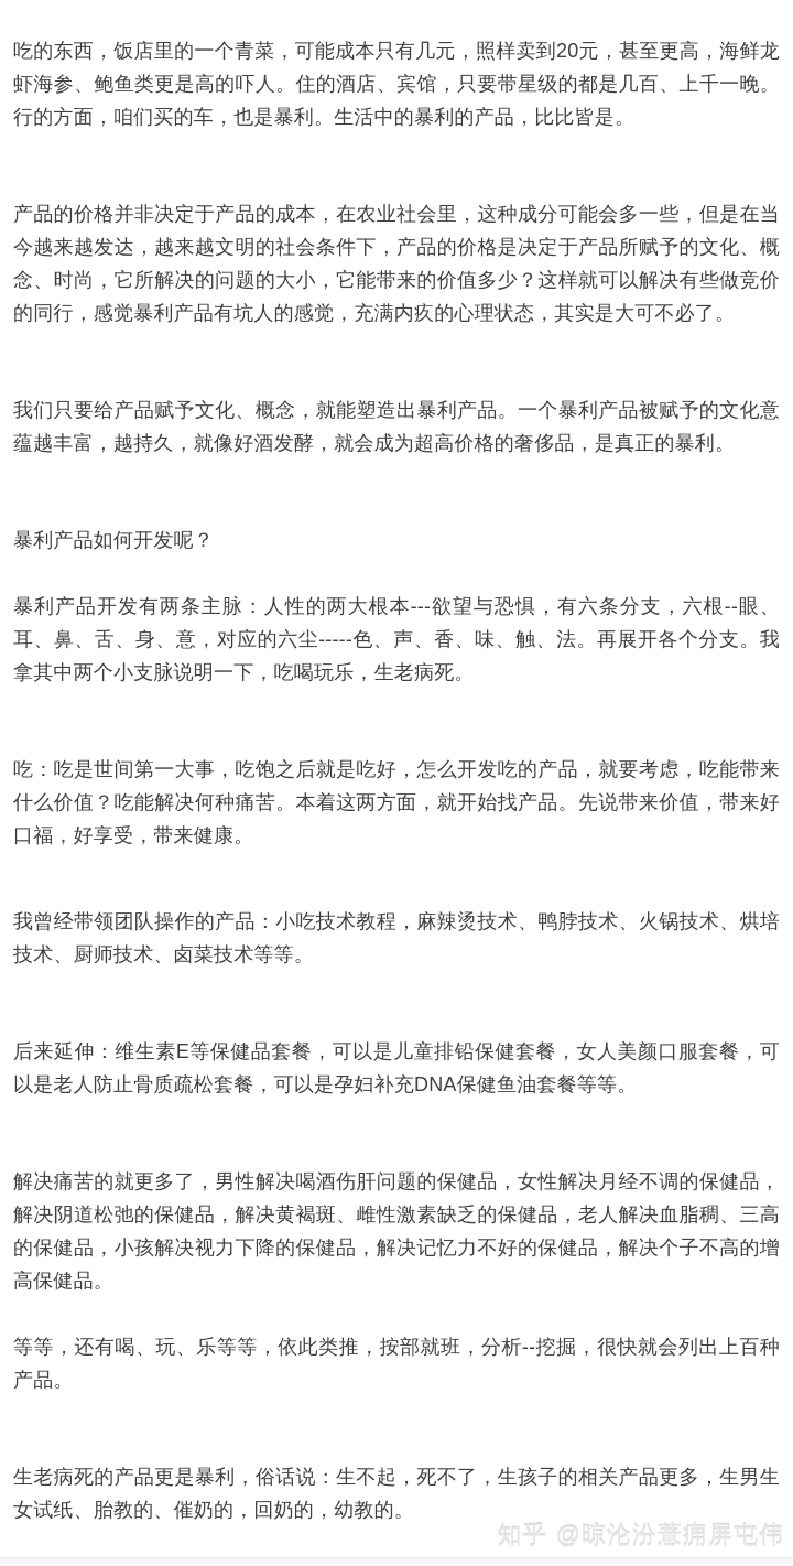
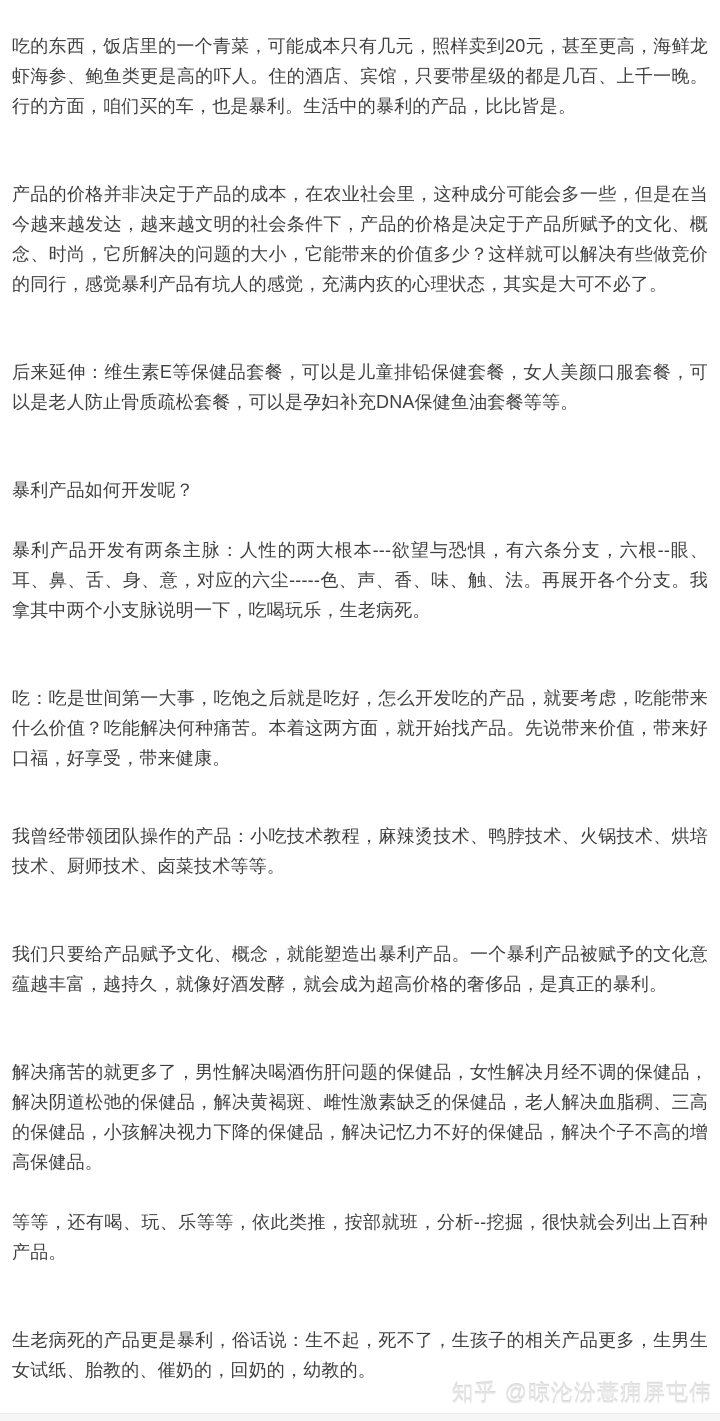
  吃的东西，饭店里的一个青菜，可能成本只有几元，照样卖到20元，甚至更高，海鲜龙虾海参、鲍鱼类更是高的吓人。住的酒店、宾馆，只要带星级的都是几百、上千一晚。行的方面，咱们买的车，也是暴利。生活中的暴利的产品，比比皆是。
  产品的价格并非决定于产品的成本，在农业社会里，这种成分可能会多一些，但是在当今越来越发达，越来越文明的社会条件下，产品的价格是决定于产品所赋予的文化、概念、时尚，它所解决的问题的大小，它能带来的价值多少？这样就可以解决有些做竞价的同行，感觉暴利产品有坑人的感觉，充满内疚的心理状态，其实是大可不必了。
- 我们只要给产品赋予文化、概念，就能塑造出暴利产品。一个暴利产品被赋予的文化意蕴越丰富，越持久，就像好酒发酵，就会成为超高价格的奢侈品，是真正的暴利。
+ 后来延伸：维生素E等保健品套餐，可以是儿童排铅保健套餐，女人美颜口服套餐，可以是老人防止骨质疏松套餐，可以是孕妇补充DNA保健鱼油套餐等等。
  暴利产品如何开发呢？
  暴利产品开发有两条主脉：人性的两大根本---欲望与恐惧，有六条分支，六根--眼、耳、鼻、舌、身、意，对应的六尘-----色、声、香、味、触、法。再展开各个分支。我拿其中两个小支脉说明一下，吃喝玩乐，生老病死。
  吃：吃是世间第一大事，吃饱之后就是吃好，怎么开发吃的产品，就要考虑，吃能带来什么价值？吃能解决何种痛苦。本着这两方面，就开始找产品。先说带来价值，带来好口福，好享受，带来健康。
  我曾经带领团队操作的产品：小吃技术教程，麻辣烫技术、鸭脖技术、火锅技术、烘培技术、厨师技术、卤菜技术等等。
- 后来延伸：维生素E等保健品套餐，可以是儿童排铅保健套餐，女人美颜口服套餐，可以是老人防止骨质疏松套餐，可以是孕妇补充DNA保健鱼油套餐等等。
+ 我们只要给产品赋予文化、概念，就能塑造出暴利产品。一个暴利产品被赋予的文化意蕴越丰富，越持久，就像好酒发酵，就会成为超高价格的奢侈品，是真正的暴利。
  解决痛苦的就更多了，男性解决喝酒伤肝问题的保健品，女性解决月经不调的保健品，解决阴道松弛的保健品，解决黄褐斑、雌性激素缺乏的保健品，老人解决血脂稠、三高的保健品，小孩解决视力下降的保健品，解决记忆力不好的保健品，解决个子不高的增高保健品。
  等等，还有喝、玩、乐等等，依此类推，按部就班，分析--挖掘，很快就会列出上百种产品。
  生老病死的产品更是暴利，俗话说：生不起，死不了，生孩子的相关产品更多，生男生女试纸、胎教的、催奶的，回奶的，幼教的。
  知乎 @晾沦汾薏痈屏屯伟
